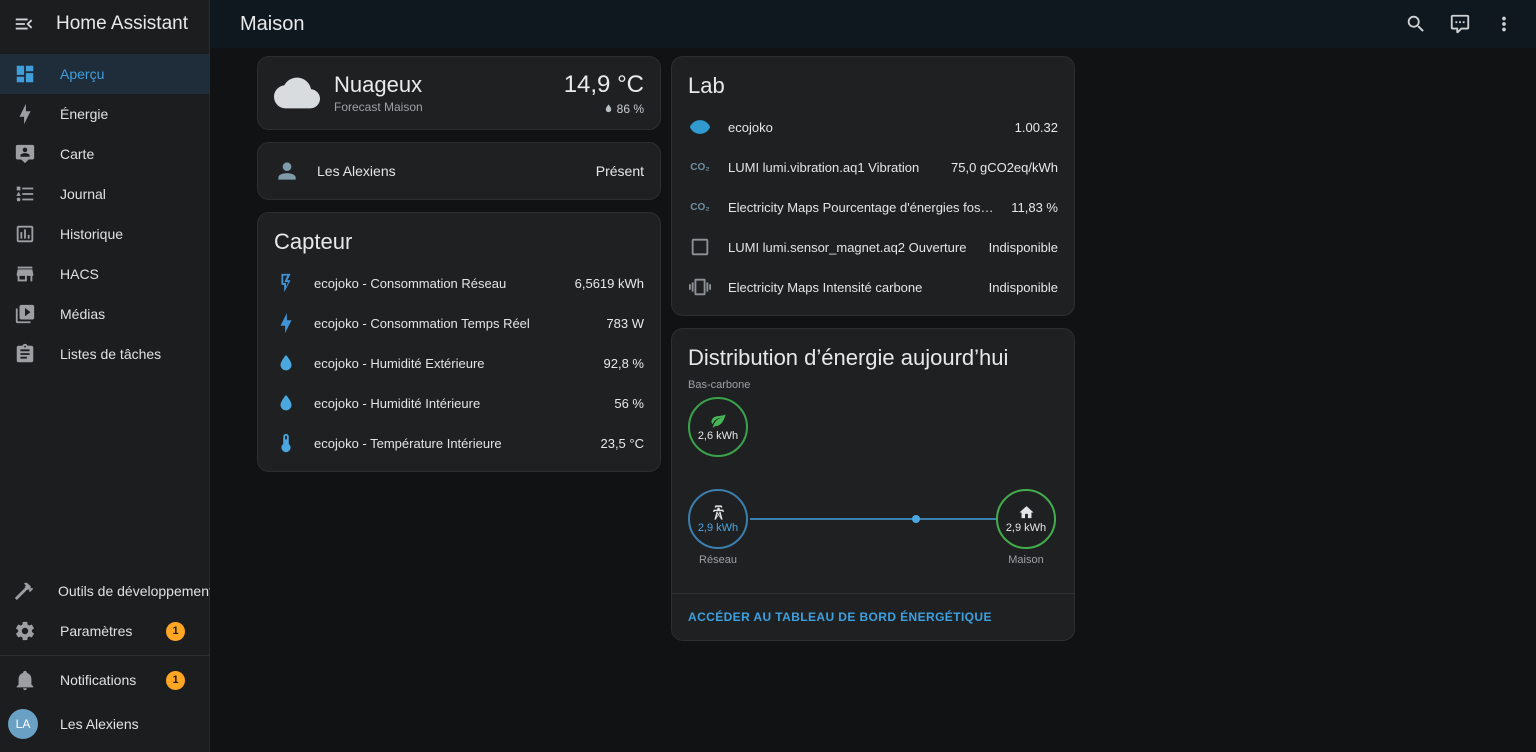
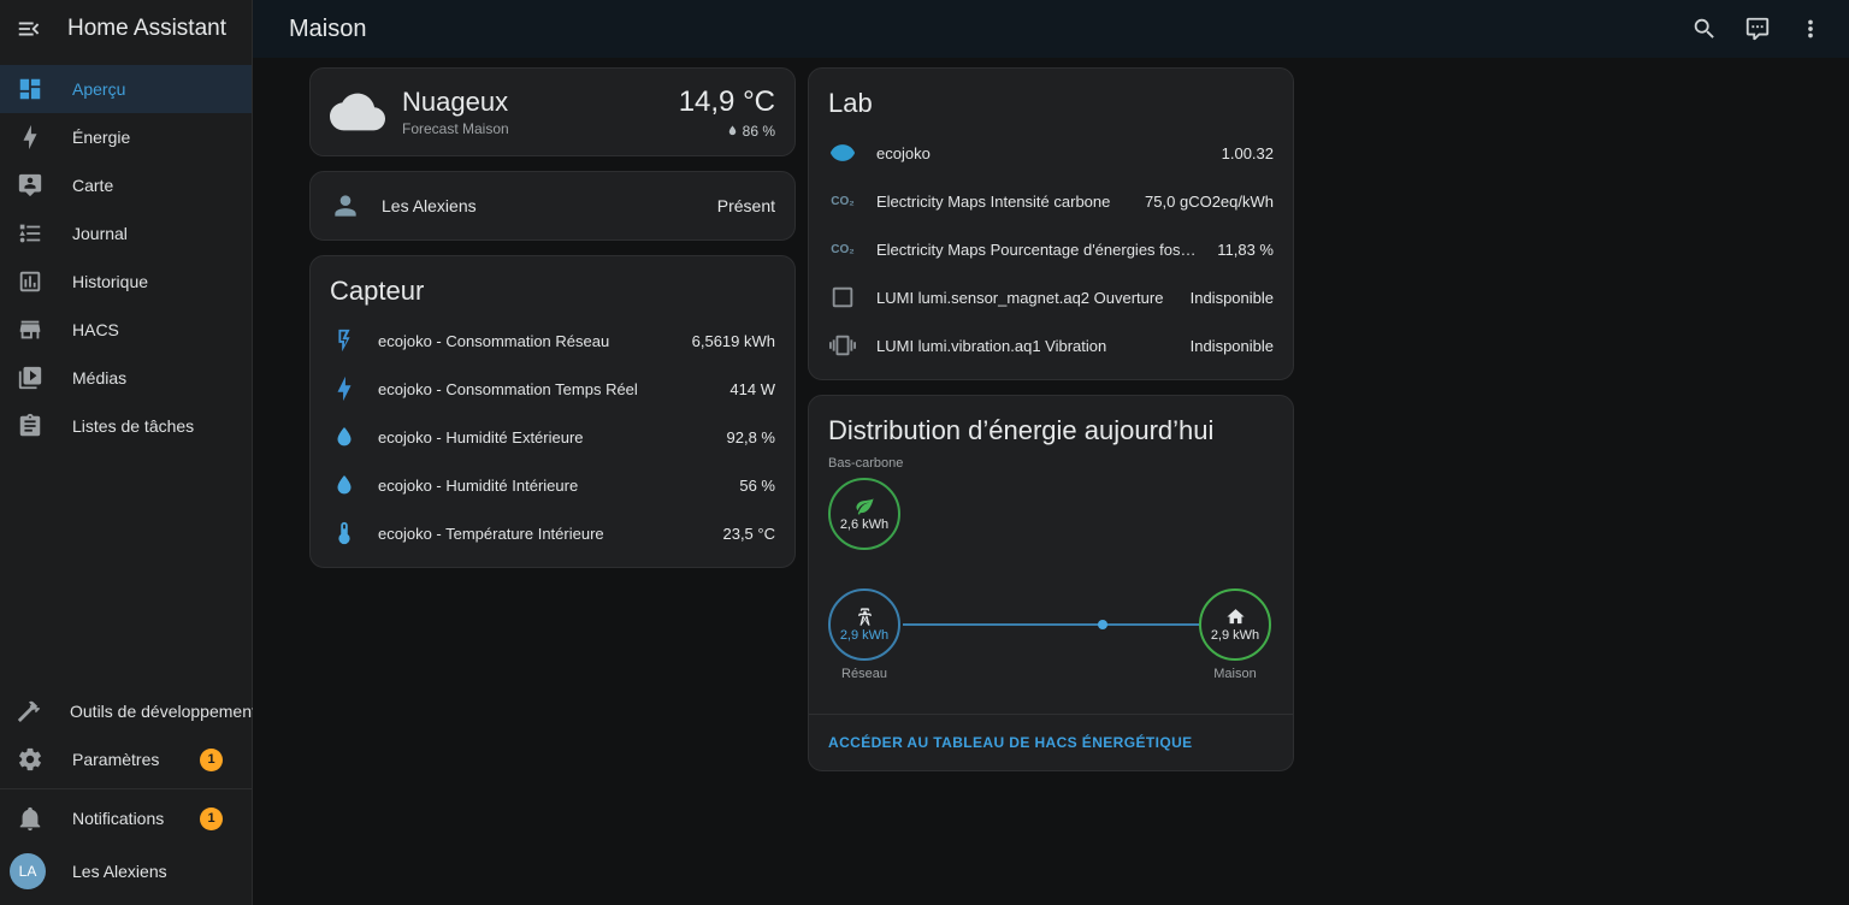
  Home Assistant
  Aperçu
  Énergie
  Carte
  Journal
  Historique
  HACS
  Médias
  Listes de tâches
  Outils de développemen
  Paramètres
  1
  Notifications
  1
  LA
  Les Alexiens
  Maison
  Nuageux
  Forecast Maison
  14,9 °C
  86 %
  Les Alexiens
  Présent
  Capteur
  ecojoko - Consommation Réseau
  6,5619 kWh
  ecojoko - Consommation Temps Réel
- 783 W
+ 414 W
  ecojoko - Humidité Extérieure
  92,8 %
  ecojoko - Humidité Intérieure
  56 %
  ecojoko - Température Intérieure
  23,5 °C
  Lab
  ecojoko
  1.00.32
  CO₂
- LUMI lumi.vibration.aq1 Vibration
+ Electricity Maps Intensité carbone
  75,0 gCO2eq/kWh
  CO₂
  Electricity Maps Pourcentage d'énergies fossile
  11,83 %
  LUMI lumi.sensor_magnet.aq2 Ouverture
  Indisponible
- Electricity Maps Intensité carbone
+ LUMI lumi.vibration.aq1 Vibration
  Indisponible
  Distribution d’énergie aujourd’hui
  Bas-carbone
  2,6 kWh
  2,9 kWh
  2,9 kWh
  Réseau
  Maison
- ACCÉDER AU TABLEAU DE BORD ÉNERGÉTIQUE
+ ACCÉDER AU TABLEAU DE HACS ÉNERGÉTIQUE
